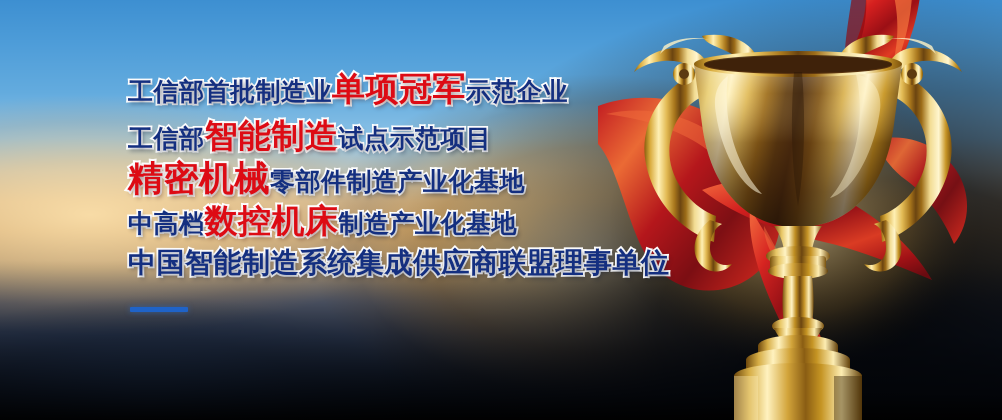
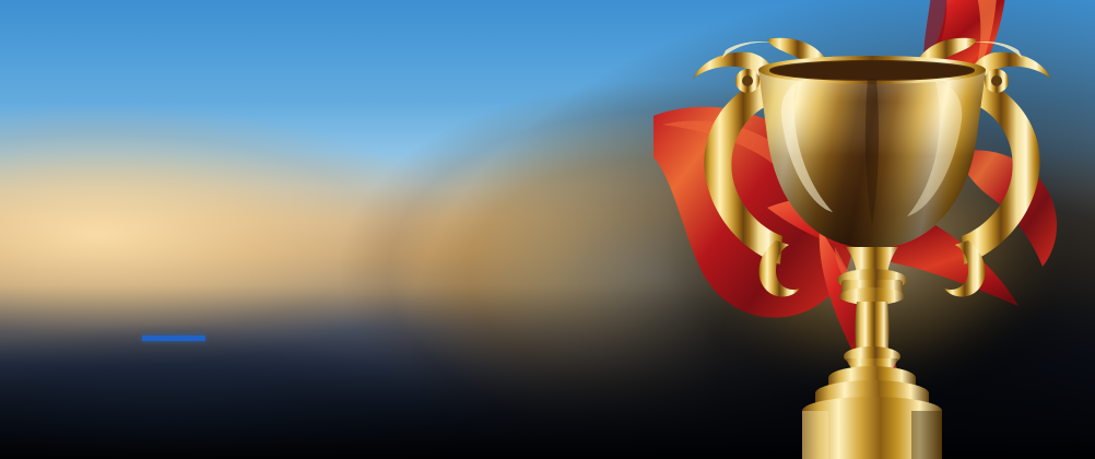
- 工信部首批制造业单项冠军示范企业
- 工信部智能制造试点示范项目
- 精密机械零部件制造产业化基地
- 中高档数控机床制造产业化基地
- 中国智能制造系统集成供应商联盟理事单位
